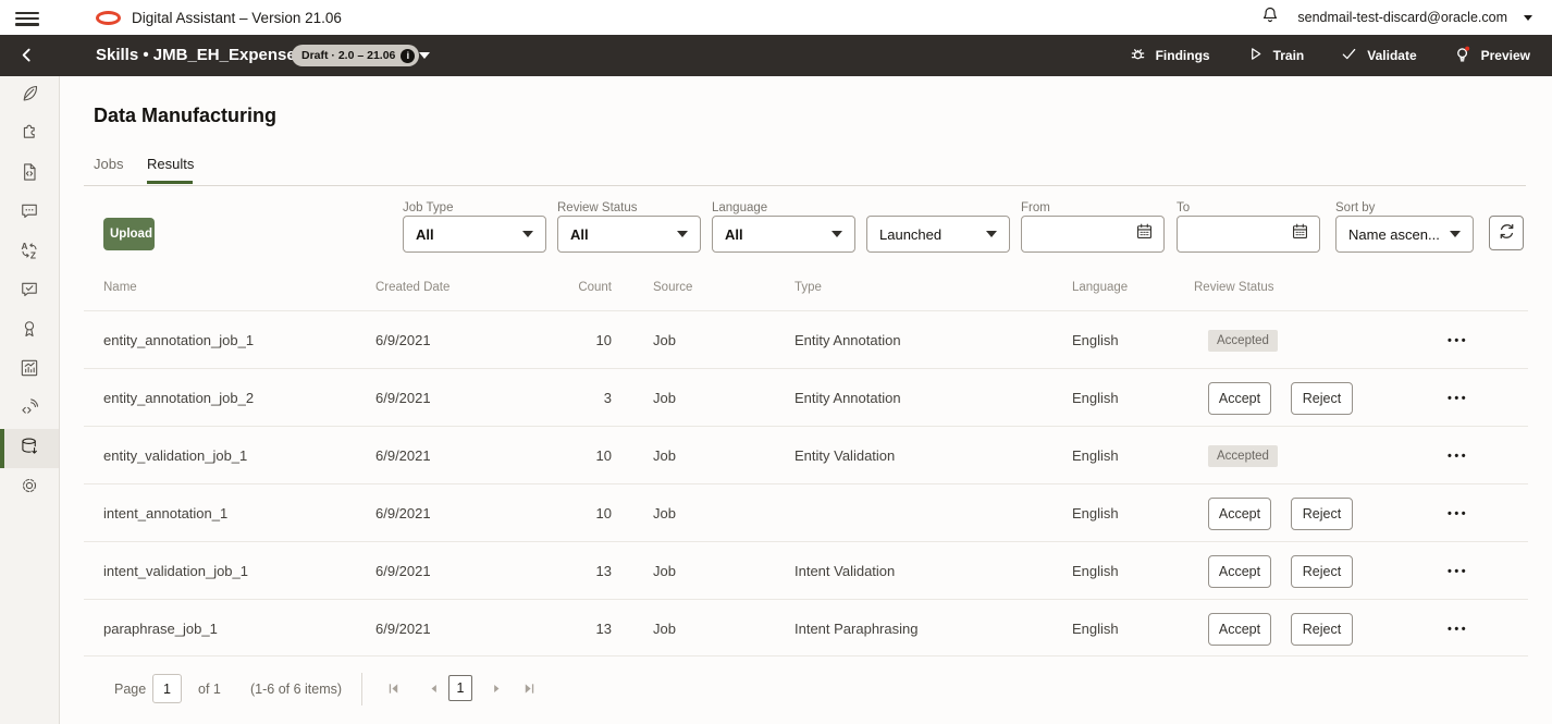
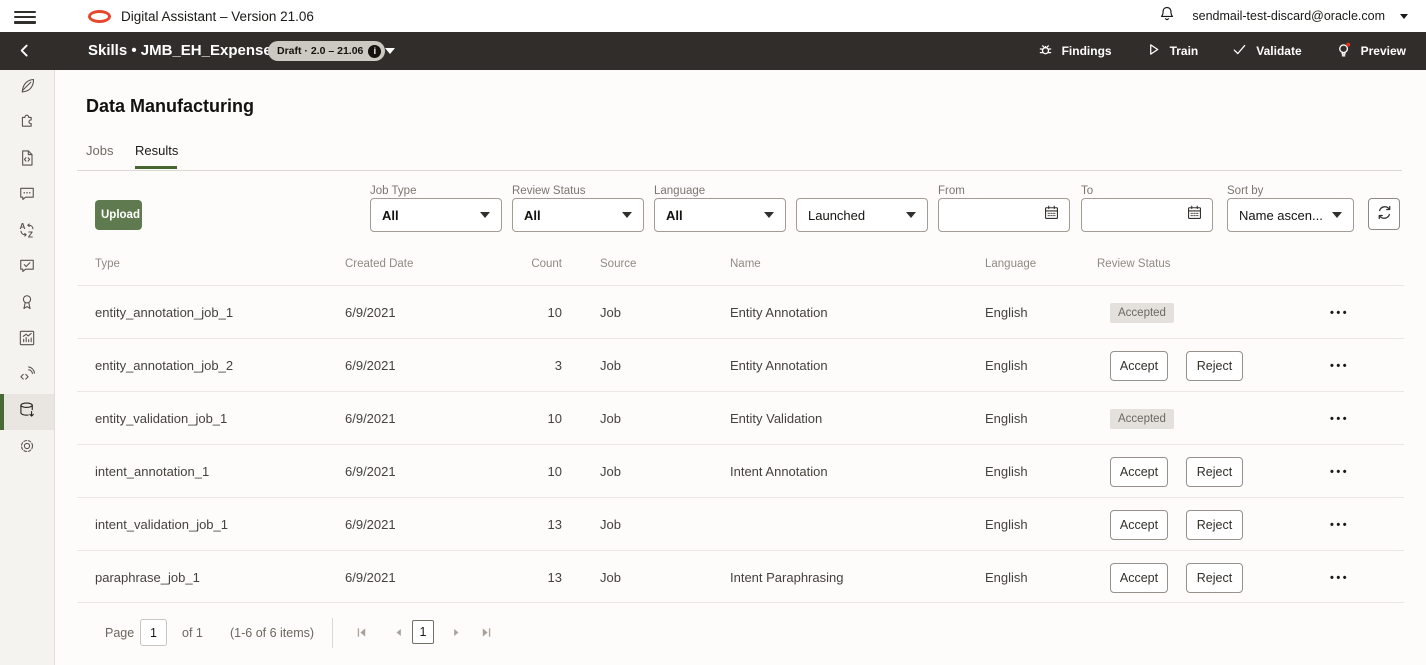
  Digital Assistant – Version 21.06
  sendmail-test-discard@oracle.com
  Skills • JMB_EH_Expens
  Draft · 2.0 – 21.06
  i
  Findings
  Train
  Validate
  Preview
  A
  Z
  Data Manufacturing
  Jobs
  Results
  Upload
  Job Type
  All
  Review Status
  All
  Language
  All
  Launched
  From
  To
  Sort by
  Name ascen...
- Name
+ Type
  Created Date
  Count
  Source
- Type
+ Name
  Language
  Review Status
  entity_annotation_job_1
  6/9/2021
  10
  Job
  Entity Annotation
  English
  Accepted
  •••
  entity_annotation_job_2
  6/9/2021
  3
  Job
  Entity Annotation
  English
  Accept
  Reject
  •••
  entity_validation_job_1
  6/9/2021
  10
  Job
  Entity Validation
  English
  Accepted
  •••
  intent_annotation_1
  6/9/2021
  10
  Job
+ Intent Annotation
  English
  Accept
  Reject
  •••
  intent_validation_job_1
  6/9/2021
  13
  Job
- Intent Validation
  English
  Accept
  Reject
  •••
  paraphrase_job_1
  6/9/2021
  13
  Job
  Intent Paraphrasing
  English
  Accept
  Reject
  •••
  Page
  1
  of 1
  (1-6 of 6 items)
  1
